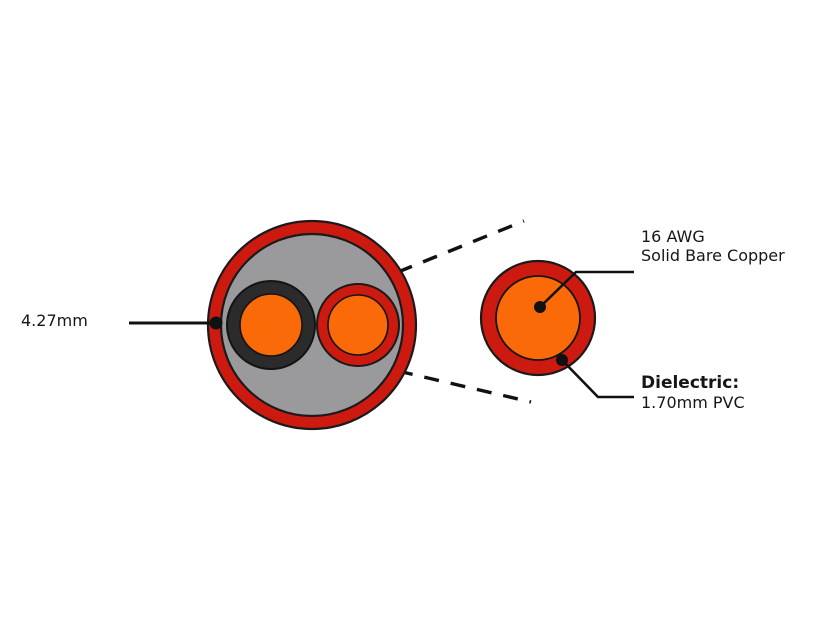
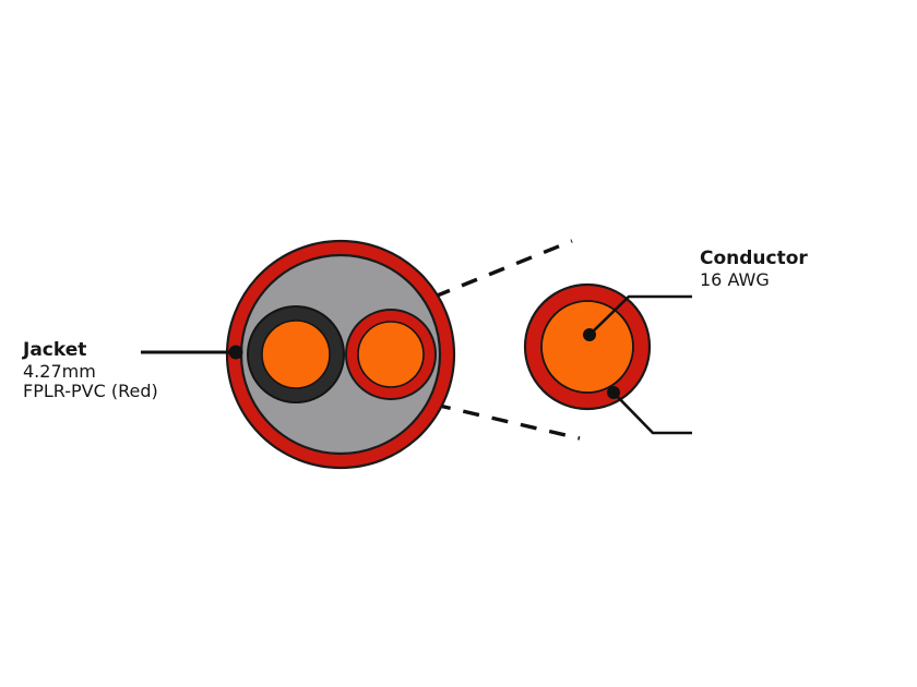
+ Jacket
  4.27mm
+ FPLR-PVC (Red)
+ Conductor
  16 AWG
- Solid Bare Copper
- Dielectric:
- 1.70mm PVC
